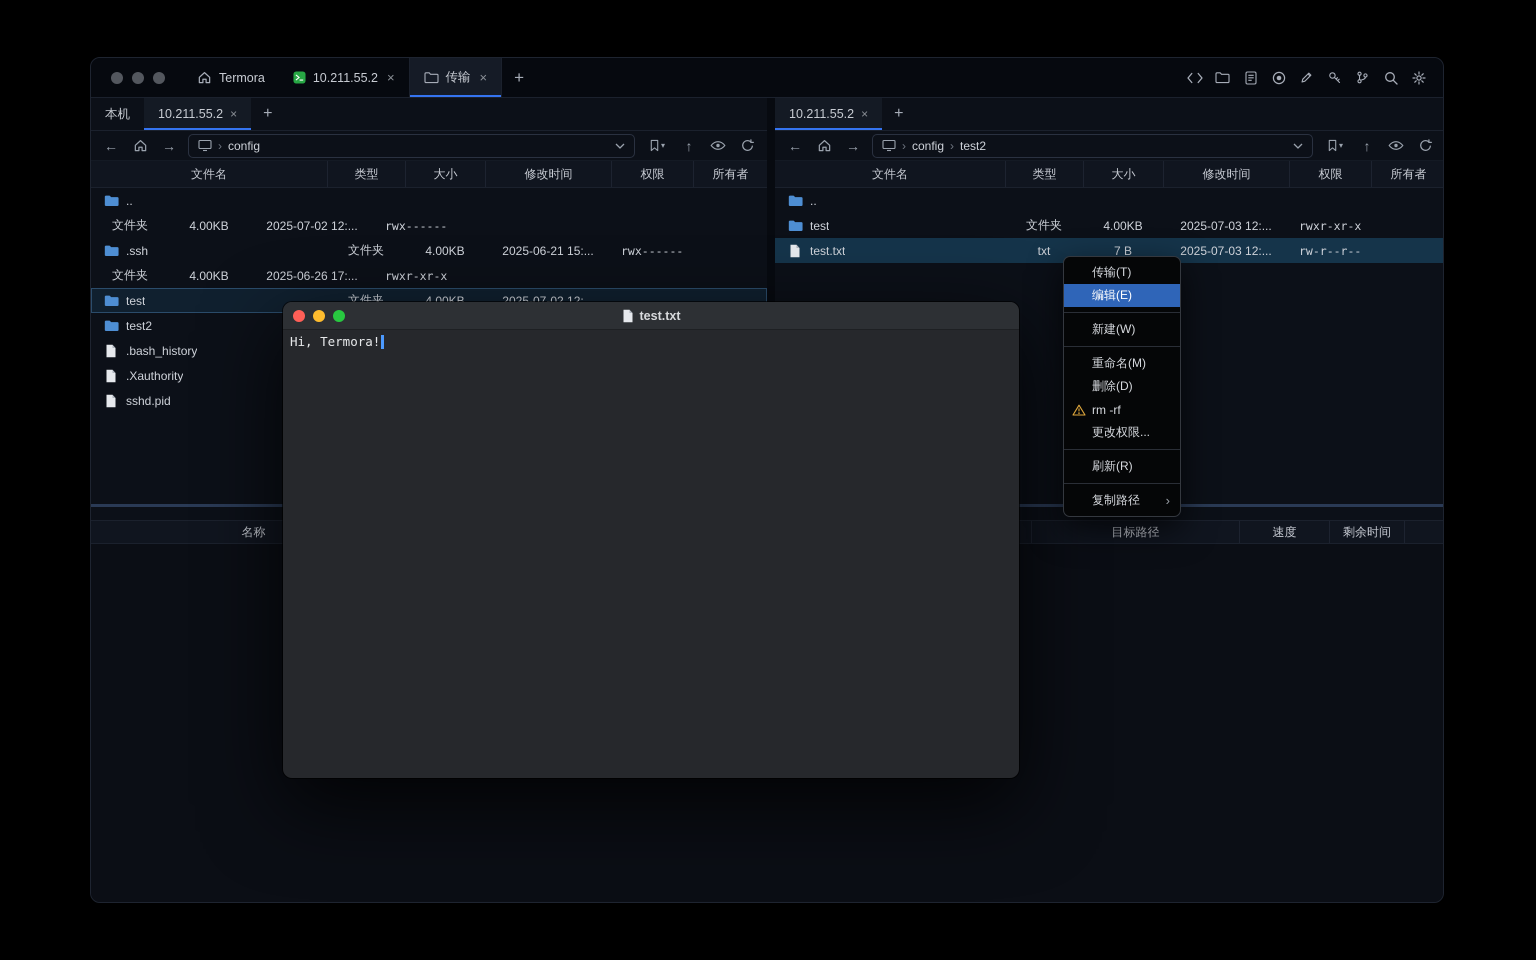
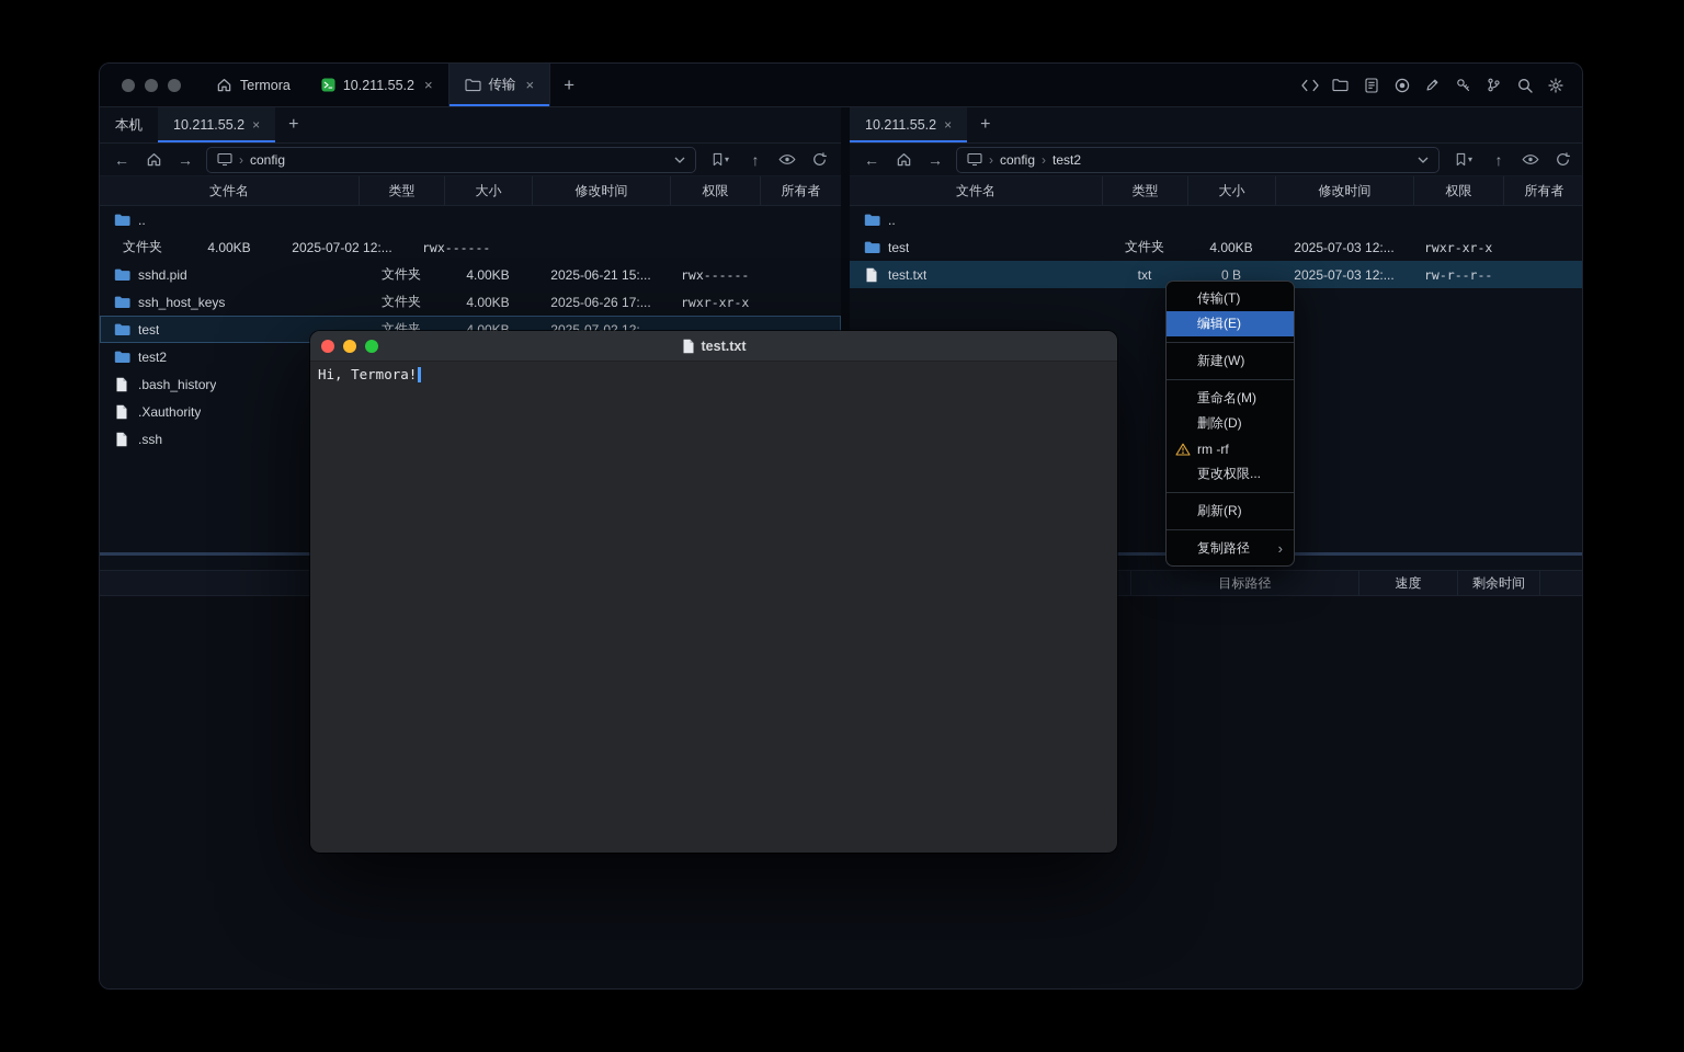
  Termora
  10.211.55.2
  ×
  传输
  ×
  +
  本机
  10.211.55.2
  ×
  +
  ←
  →
  ›
  config
  ▾
  ↑
  文件名
  类型
  大小
  修改时间
  权限
  所有者
  ..
  文件夹
  4.00KB
  2025-07-02 12:...
  rwx------
- .ssh
+ sshd.pid
  文件夹
  4.00KB
  2025-06-21 15:...
  rwx------
+ ssh_host_keys
  文件夹
  4.00KB
  2025-06-26 17:...
  rwxr-xr-x
  test
  文件夹
  4.00KB
  2025-07-02 12:...
  test2
  .bash_history
  .Xauthority
- sshd.pid
+ .ssh
  10.211.55.2
  ×
  +
  ←
  →
  ›
  config
  ›
  test2
  ▾
  ↑
  文件名
  类型
  大小
  修改时间
  权限
  所有者
  ..
  test
  文件夹
  4.00KB
  2025-07-03 12:...
  rwxr-xr-x
  test.txt
  txt
- 7 B
+ 0 B
  2025-07-03 12:...
  rw-r--r--
- 名称
  目标路径
  速度
  剩余时间
  test.txt
  Hi, Termora!
  传输(T)
  编辑(E)
  新建(W)
  重命名(M)
  删除(D)
  rm -rf
  更改权限...
  刷新(R)
  复制路径
  ›
